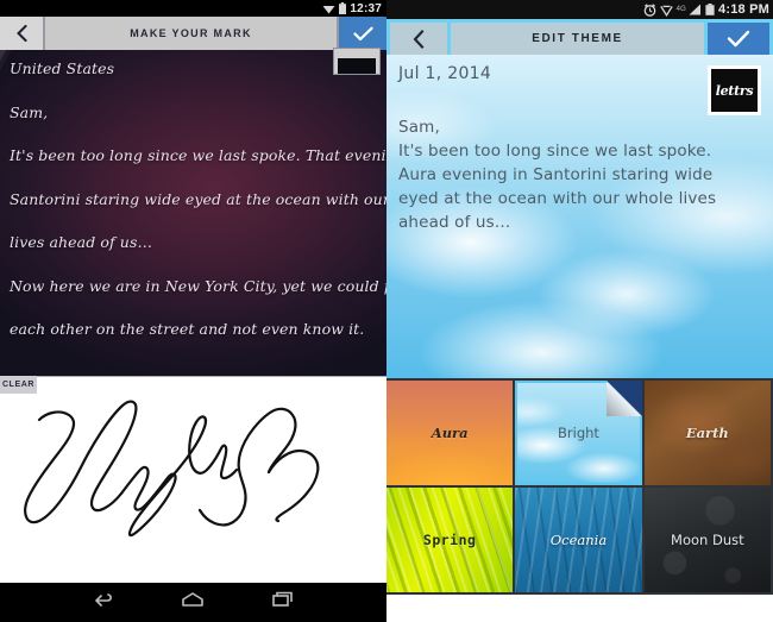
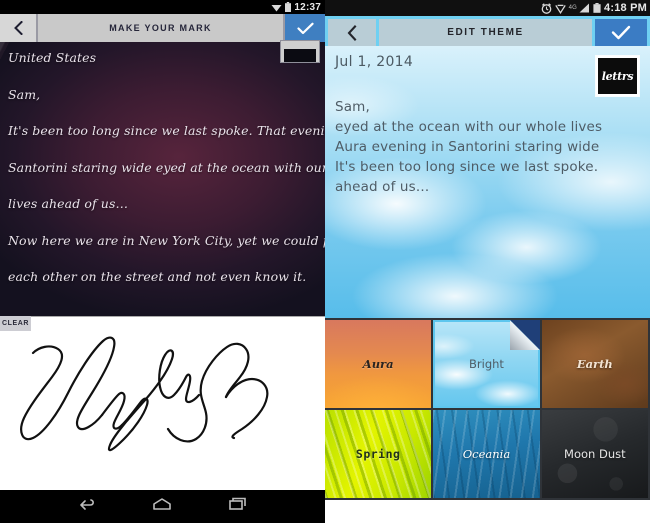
  12:37
  MAKE YOUR MARK
  United States
  Sam,
  It's been too long since we last spoke. That eveni
  Santorini staring wide eyed at the ocean with ou
  lives ahead of us…
  Now here we are in New York City, yet we could
  each other on the street and not even know it.
  4:18 PM
  EDIT THEME
  Jul 1, 2014
  Sam,
- It's been too long since we last spoke.
+ eyed at the ocean with our whole lives
  Aura evening in Santorini staring wide
- eyed at the ocean with our whole lives
+ It's been too long since we last spoke.
  ahead of us…
  lettrs
  Aura
  Bright
  Earth
  Spring
  Oceania
  Moon Dust
